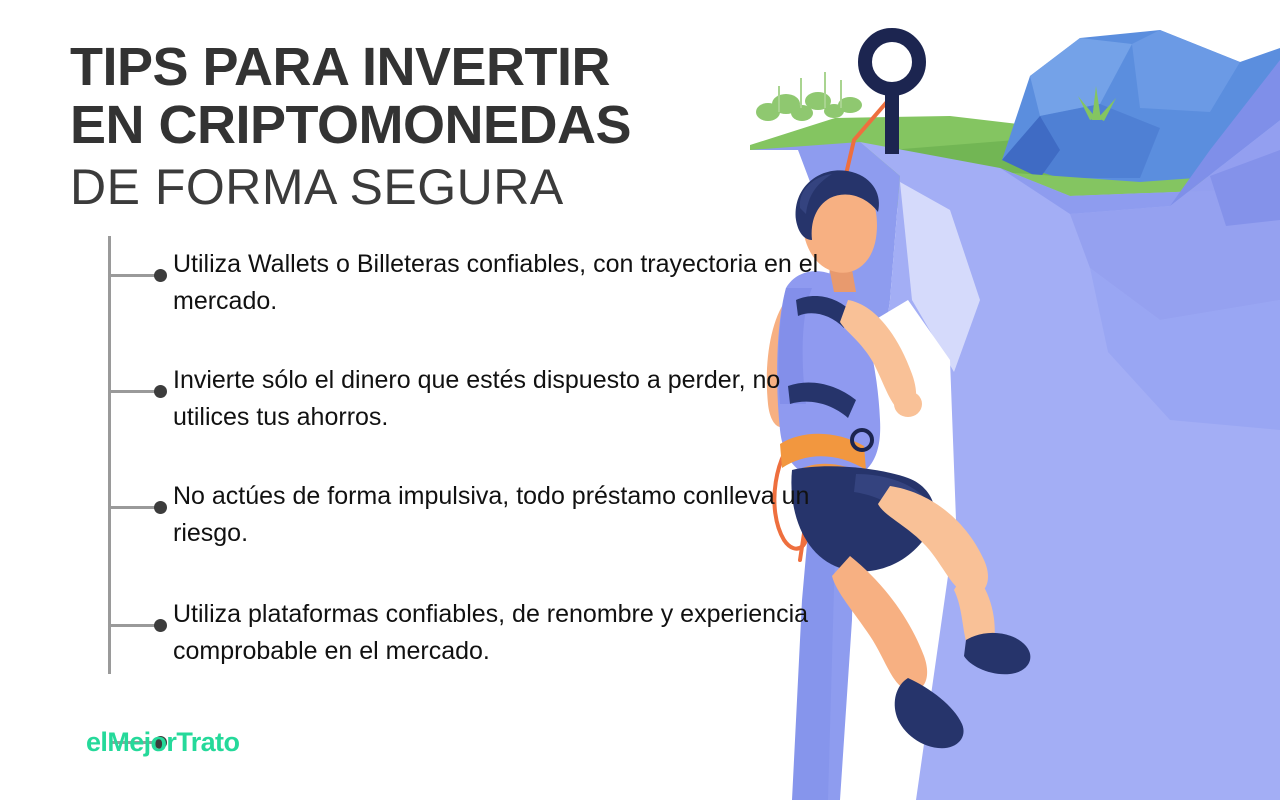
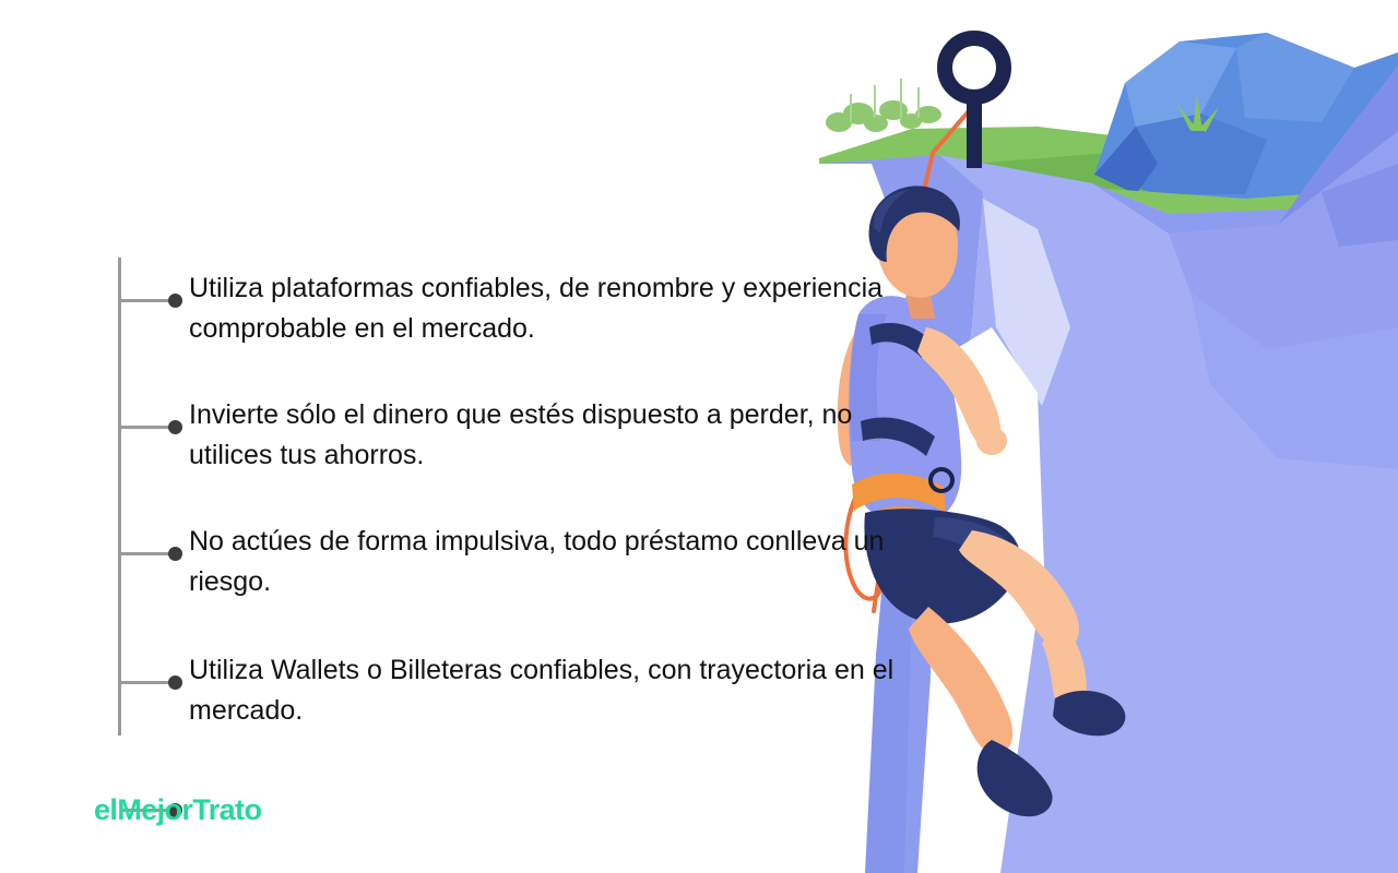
- TIPS PARA INVERTIR
- EN CRIPTOMONEDAS
- DE FORMA SEGURA
- Utiliza Wallets o Billeteras confiables, con trayectoria en el mercado.
+ Utiliza plataformas confiables, de renombre y experiencia comprobable en el mercado.
  Invierte sólo el dinero que estés dispuesto a perder, no utilices tus ahorros.
  No actúes de forma impulsiva, todo préstamo conlleva un riesgo.
- Utiliza plataformas confiables, de renombre y experiencia comprobable en el mercado.
+ Utiliza Wallets o Billeteras confiables, con trayectoria en el mercado.
  elMejorTrato
